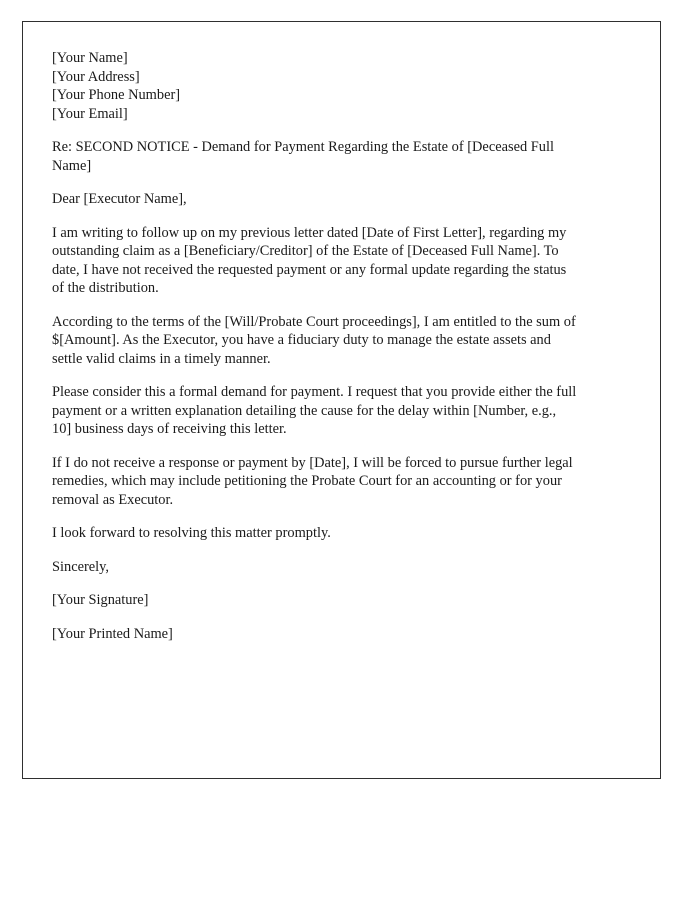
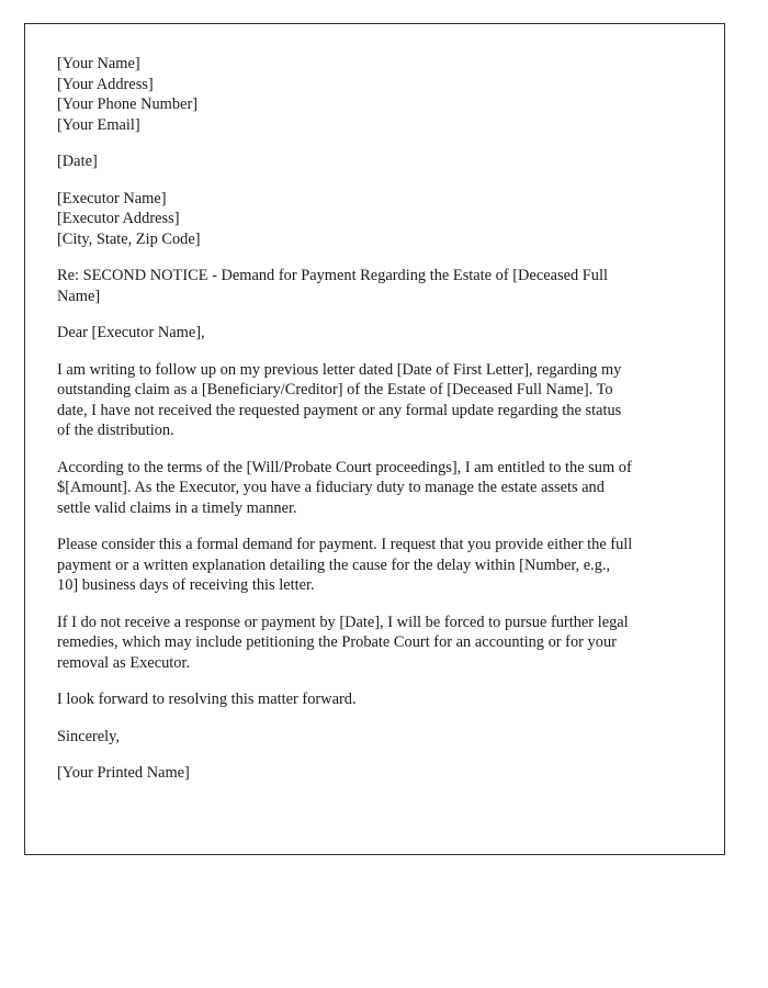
  [Your Name]
  [Your Address]
  [Your Phone Number]
  [Your Email]
+ [Date]
+ [Executor Name]
+ [Executor Address]
+ [City, State, Zip Code]
  Re: SECOND NOTICE - Demand for Payment Regarding the Estate of [Deceased Full
  Name]
  Dear [Executor Name],
  I am writing to follow up on my previous letter dated [Date of First Letter], regarding my
  outstanding claim as a [Beneficiary/Creditor] of the Estate of [Deceased Full Name]. To
  date, I have not received the requested payment or any formal update regarding the status
  of the distribution.
  According to the terms of the [Will/Probate Court proceedings], I am entitled to the sum of
  $[Amount]. As the Executor, you have a fiduciary duty to manage the estate assets and
  settle valid claims in a timely manner.
  Please consider this a formal demand for payment. I request that you provide either the full
  payment or a written explanation detailing the cause for the delay within [Number, e.g.,
  10] business days of receiving this letter.
  If I do not receive a response or payment by [Date], I will be forced to pursue further legal
  remedies, which may include petitioning the Probate Court for an accounting or for your
  removal as Executor.
- I look forward to resolving this matter promptly.
+ I look forward to resolving this matter forward.
  Sincerely,
- [Your Signature]
  [Your Printed Name]
